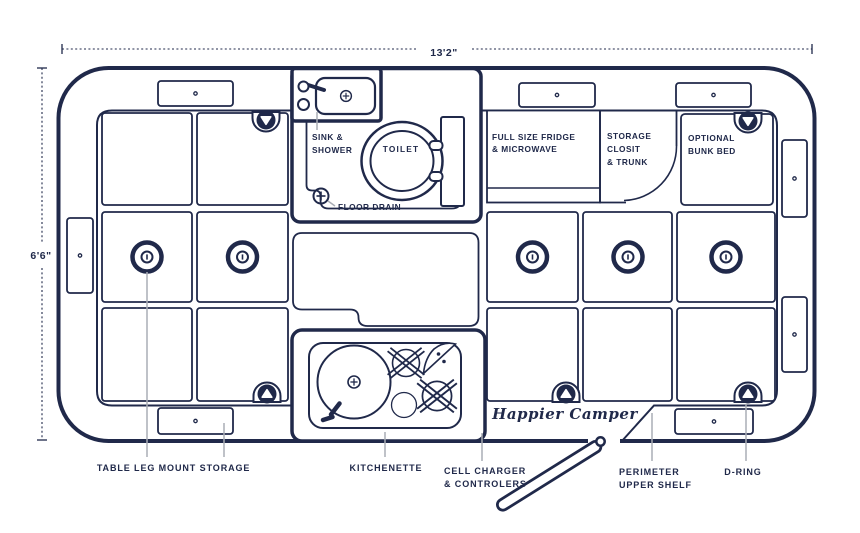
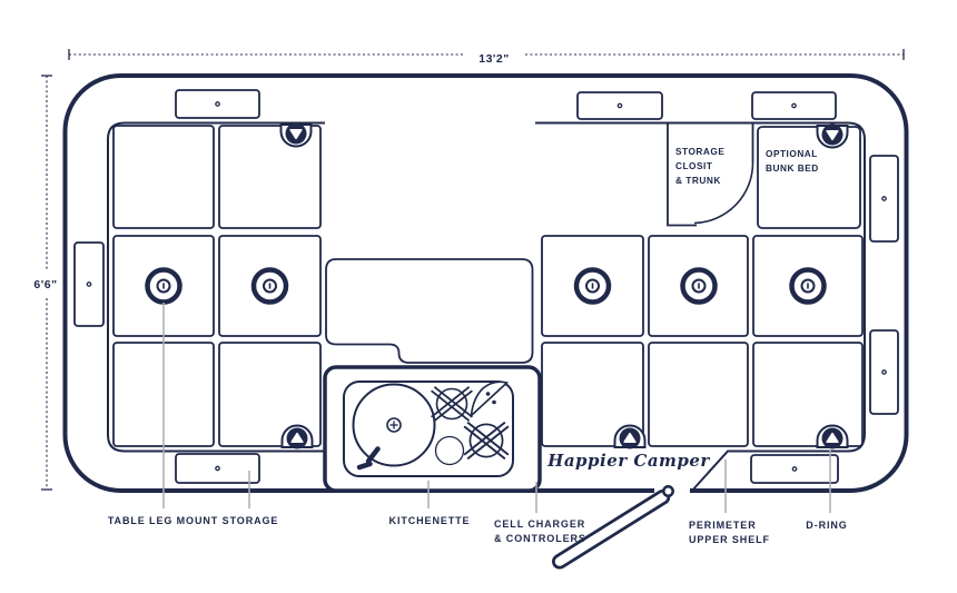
  13'2"
  6'6"
- SINK &
- SHOWER
- TOILET
- FLOOR DRAIN
- FULL SIZE FRIDGE
- & MICROWAVE
  STORAGE
  CLOSIT
  & TRUNK
  OPTIONAL
  BUNK BED
  Happier Camper
  TABLE LEG MOUNT
  STORAGE
  KITCHENETTE
  CELL CHARGER
  & CONTROLERS
  PERIMETER
  UPPER SHELF
  D-RING
